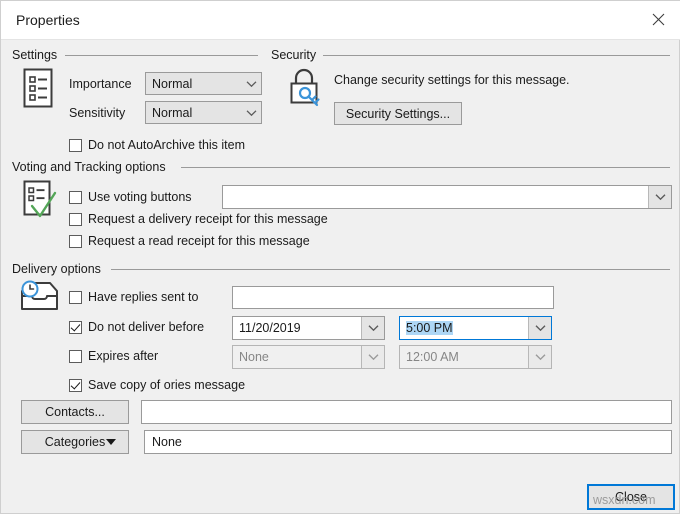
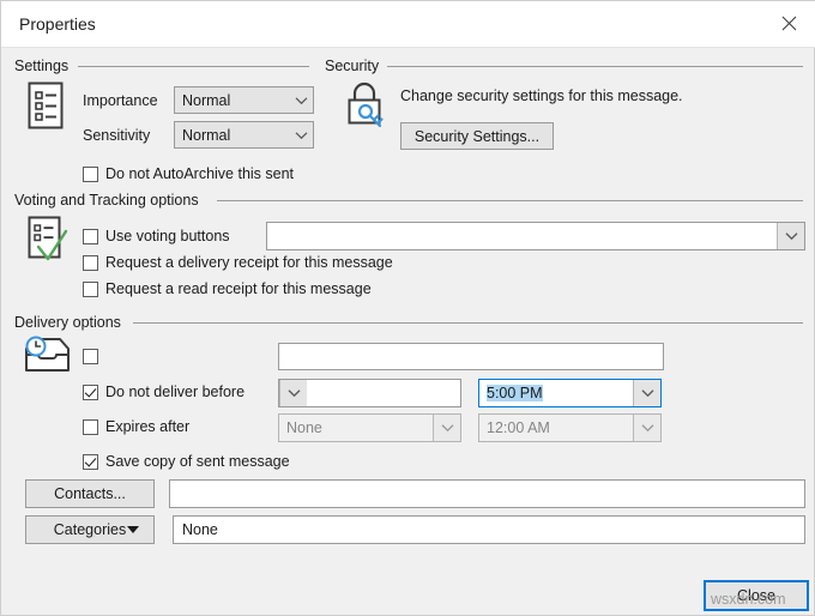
  Properties
  Settings
  Importance
  Normal
  Sensitivity
  Normal
- Do not AutoArchive this item
+ Do not AutoArchive this sent
  Security
  Change security settings for this message.
  Security Settings...
  Voting and Tracking options
  Use voting buttons
  Request a delivery receipt for this message
  Request a read receipt for this message
  Delivery options
- Have replies sent to
  Do not deliver before
- 11/20/2019
  5:00 PM
  Expires after
  None
  12:00 AM
- Save copy of ories message
+ Save copy of sent message
  Contacts...
  Categories
  None
  Close
  wsxdn.com
